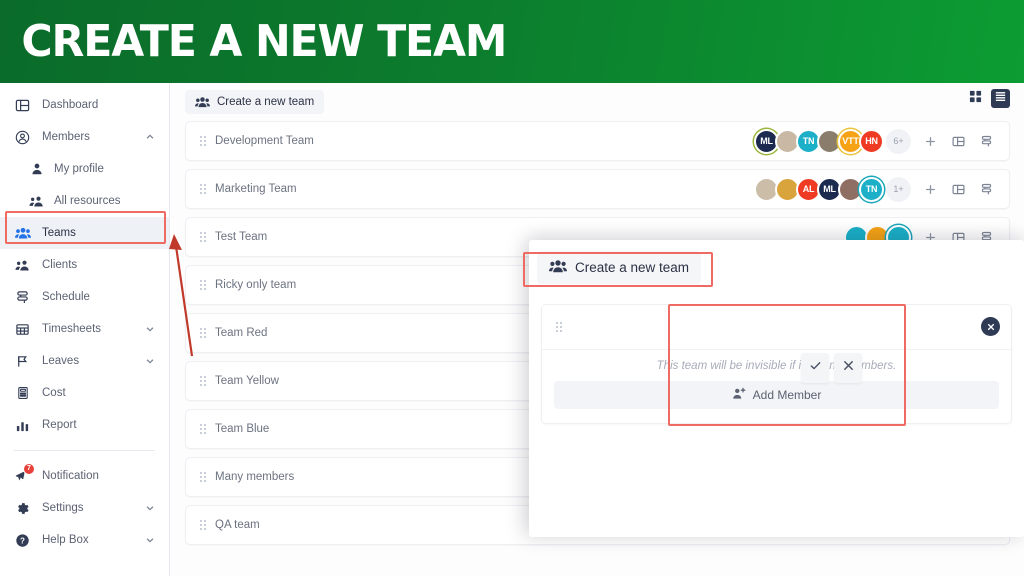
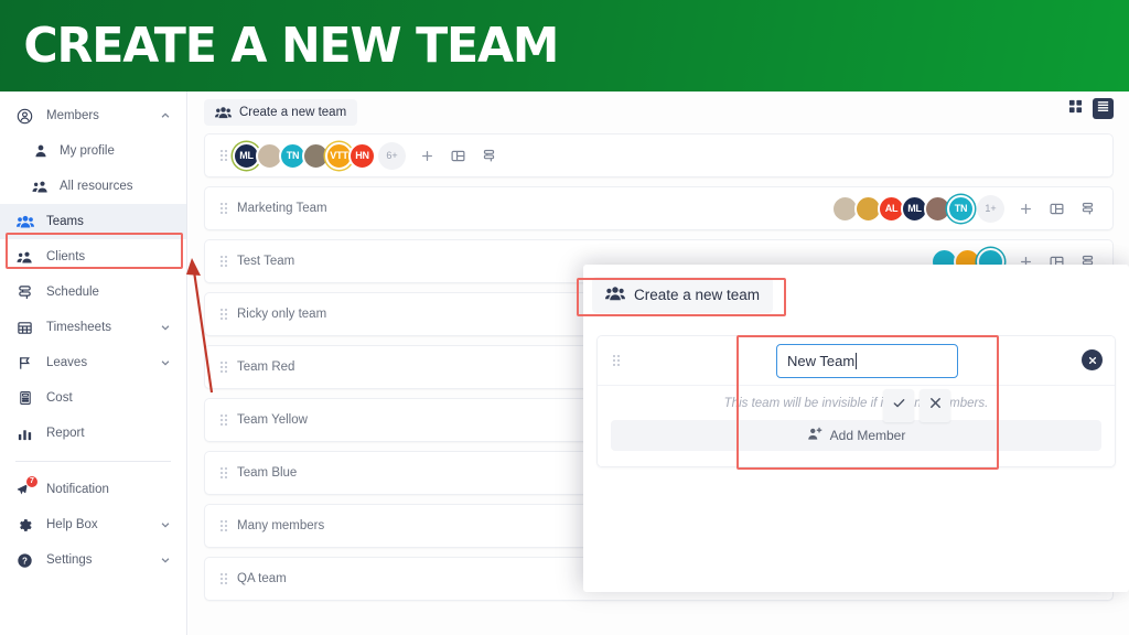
  CREATE A NEW TEAM
- Dashboard
  Members
  My profile
  All resources
  Teams
  Clients
  Schedule
  Timesheets
  Leaves
  Cost
  Report
  Notification
- Settings
+ Help Box
  ?
- Help Box
+ Settings
  Create a new team
- Development Team
  ML
  TN
  VTT
  HN
  6+
  Marketing Team
  AL
  ML
  TN
  1+
  Test Team
  Ricky only team
  Team Red
  Team Yellow
  Team Blue
  Many members
  QA team
  Create a new team
+ New Team
  This team will be invisible if i nmbers.
  Add Member
